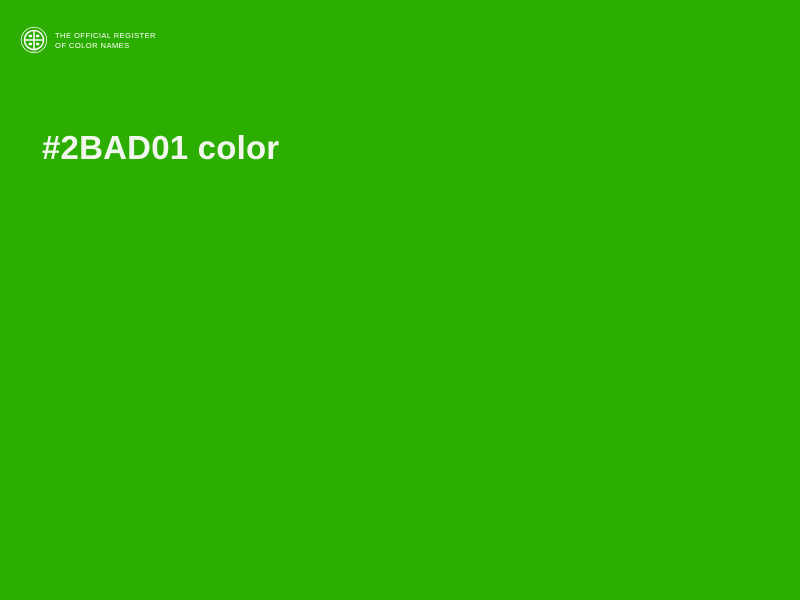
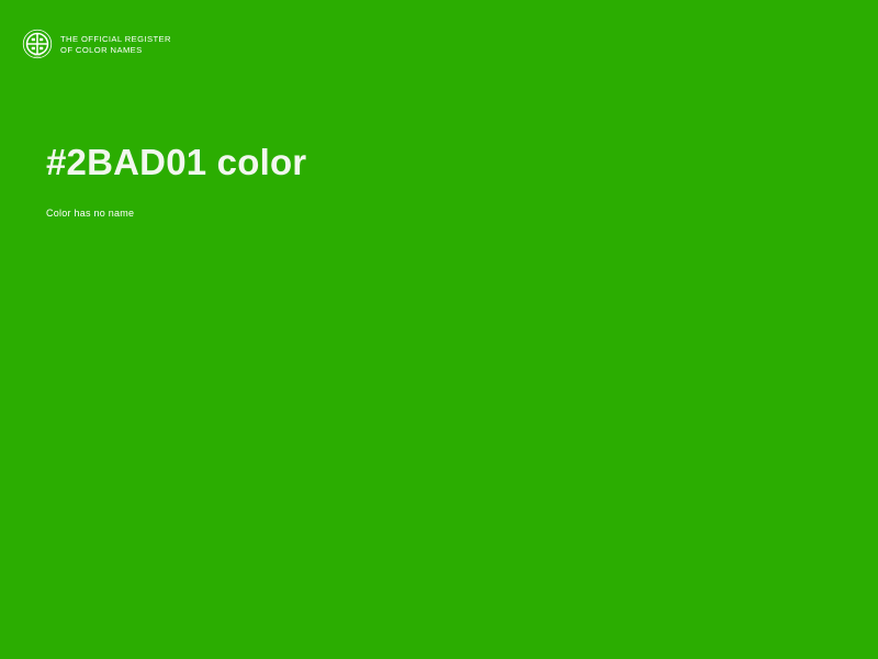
  THE OFFICIAL REGISTER
  OF COLOR NAMES
  #2BAD01 color
+ Color has no name
